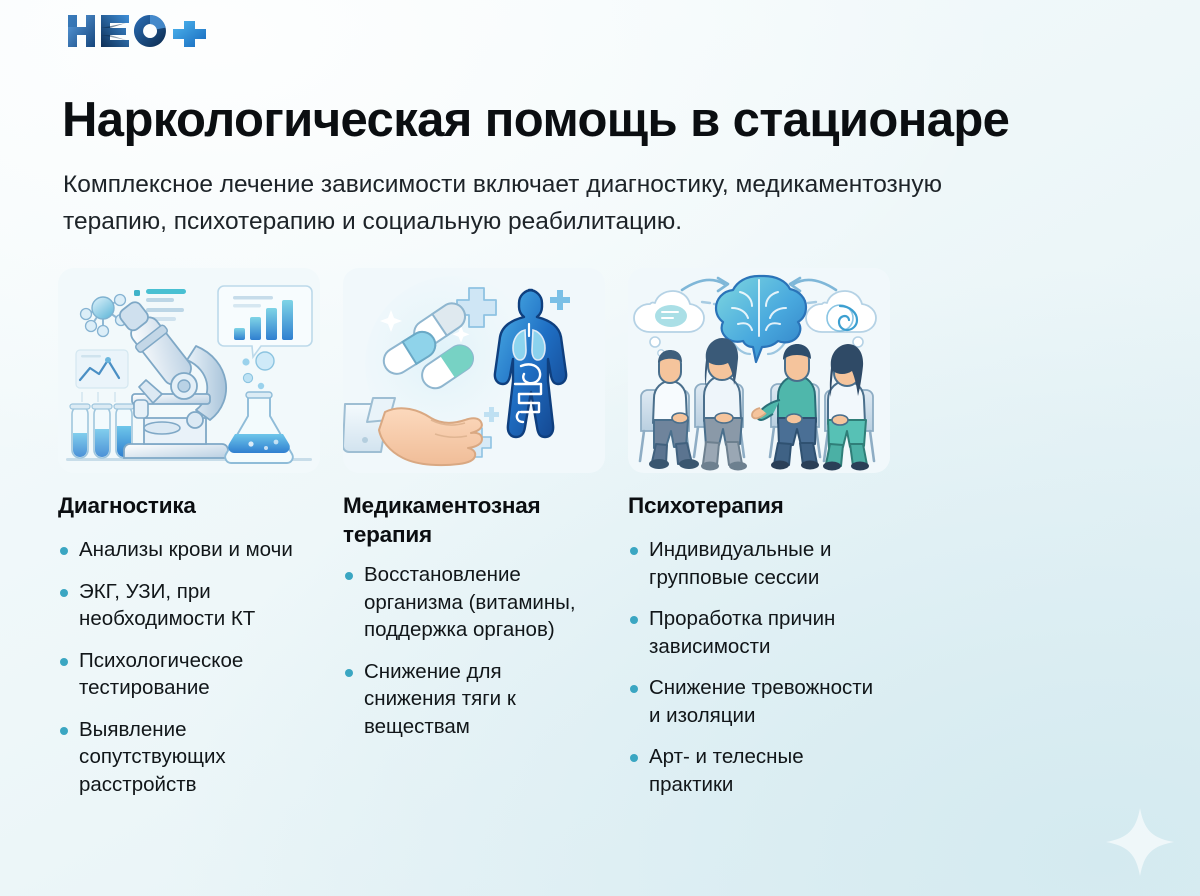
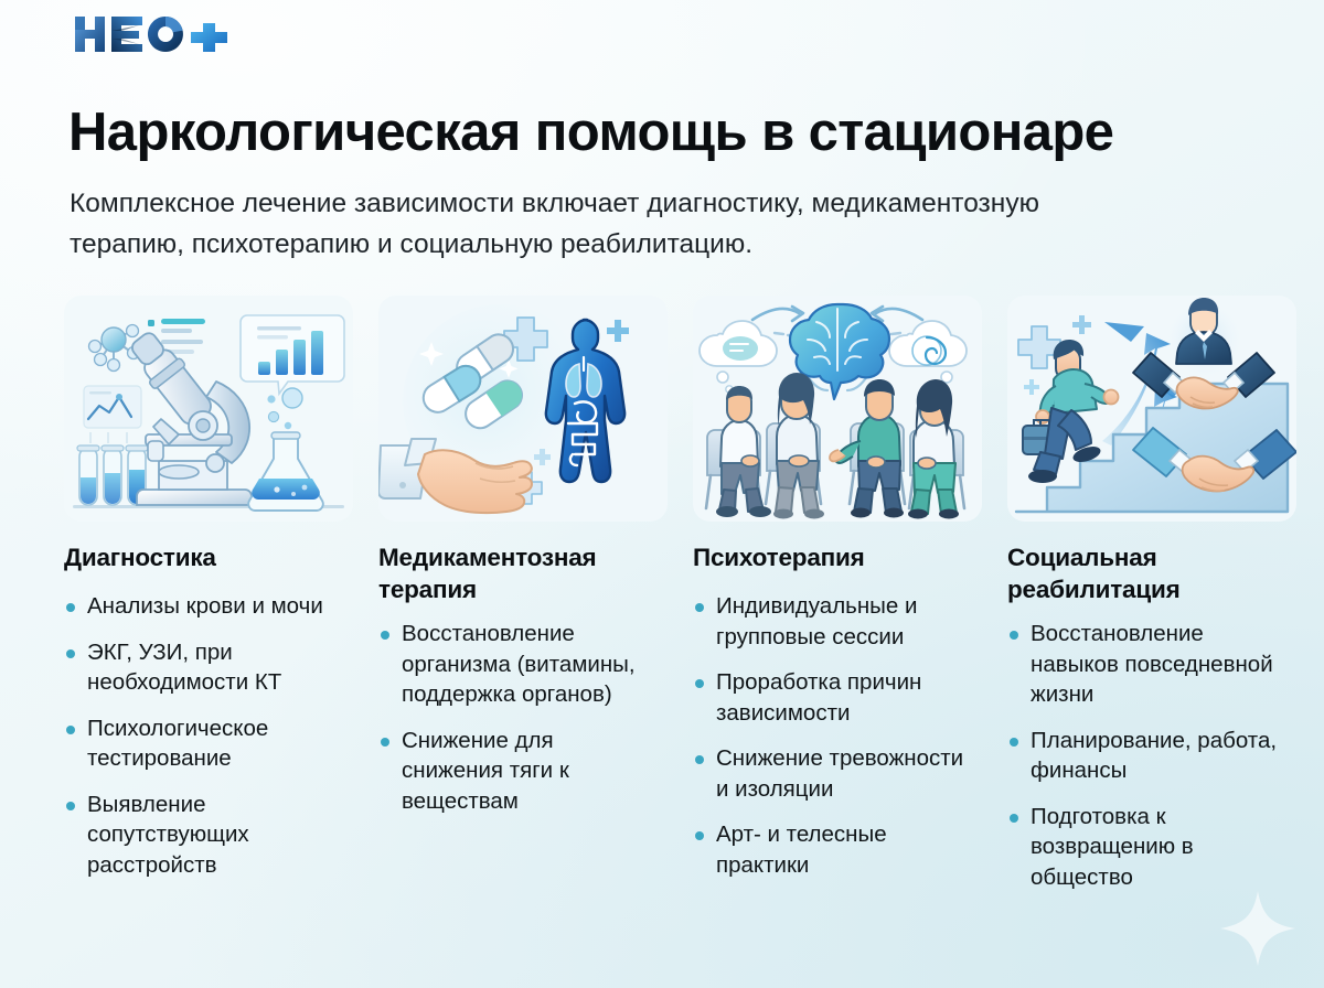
  Наркологическая помощь в стационаре
  Комплексное лечение зависимости включает диагностику, медикаментозную терапию, психотерапию и социальную реабилитацию.
  Диагностика
  Анализы крови и мочи
  ЭКГ, УЗИ, при необходимости КТ
  Психологическое тестирование
  Выявление сопутствующих расстройств
  Медикаментозная терапия
  Восстановление организма (витамины, поддержка органов)
  Снижение для снижения тяги к веществам
  Психотерапия
  Индивидуальные и групповые сессии
  Проработка причин зависимости
  Снижение тревожности и изоляции
  Арт- и телесные практики
+ Социальная реабилитация
+ Восстановление навыков повседневной жизни
+ Планирование, работа, финансы
+ Подготовка к возвращению в общество
